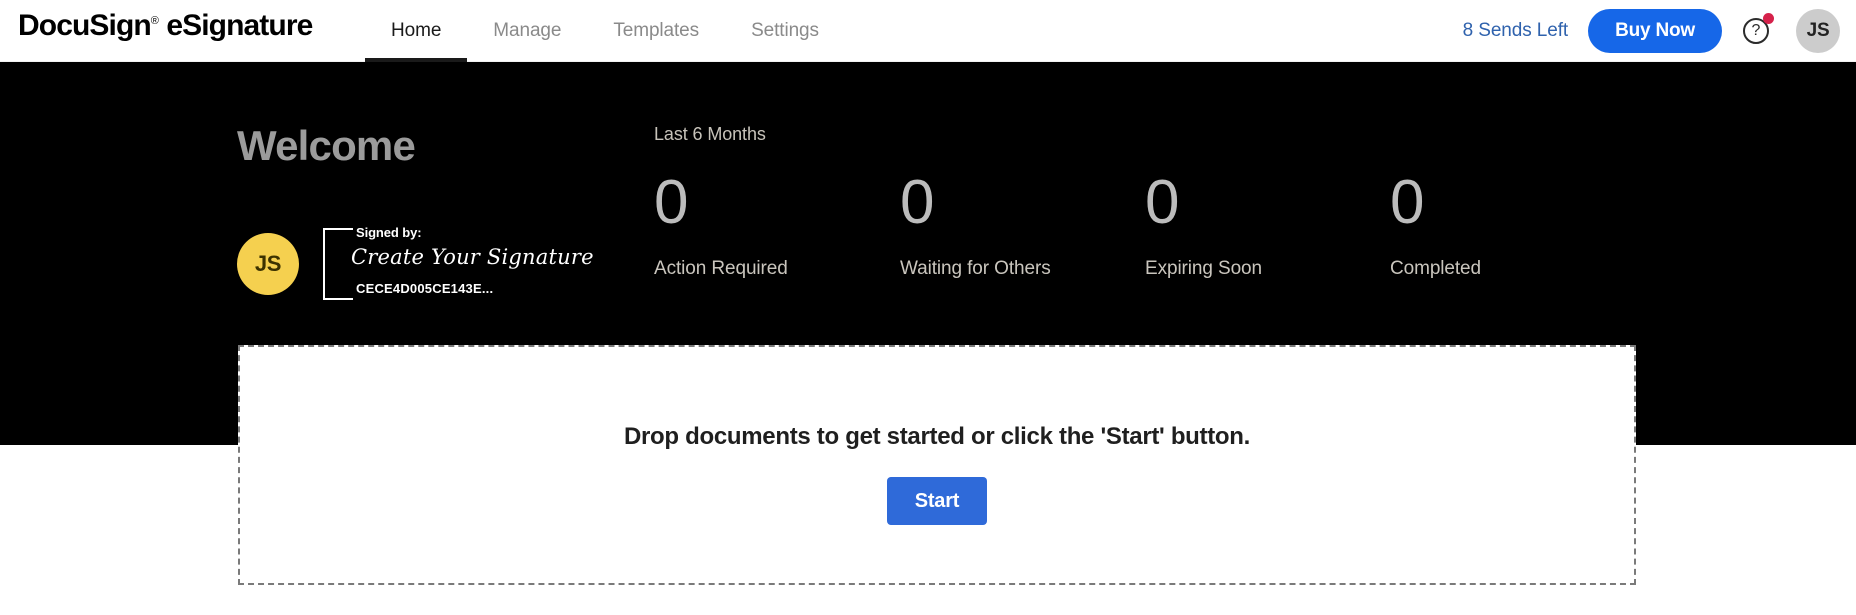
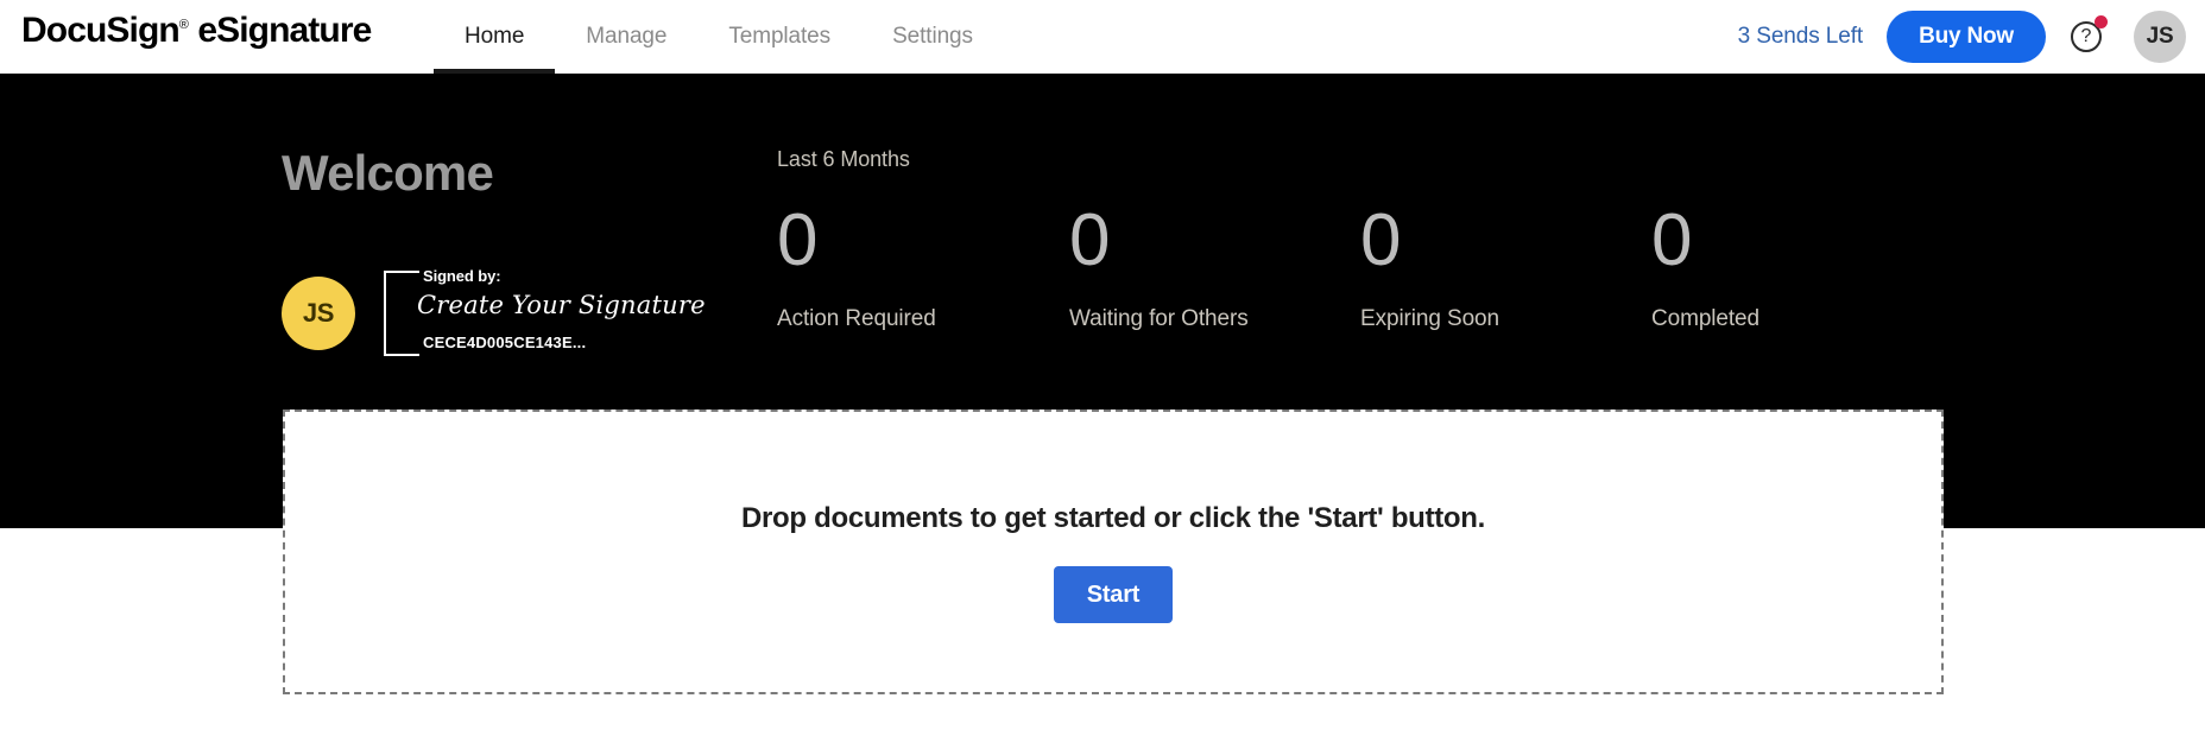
  DocuSign® eSignature
  Home
  Manage
  Templates
  Settings
- 8 Sends Left
+ 3 Sends Left
  Buy Now
  ?
  JS
  Welcome
  JS
  Signed by:
  Create Your Signature
  CECE4D005CE143E...
  Last 6 Months
  0
  Action Required
  0
  Waiting for Others
  0
  Expiring Soon
  0
  Completed
  Drop documents to get started or click the 'Start' button.
  Start
